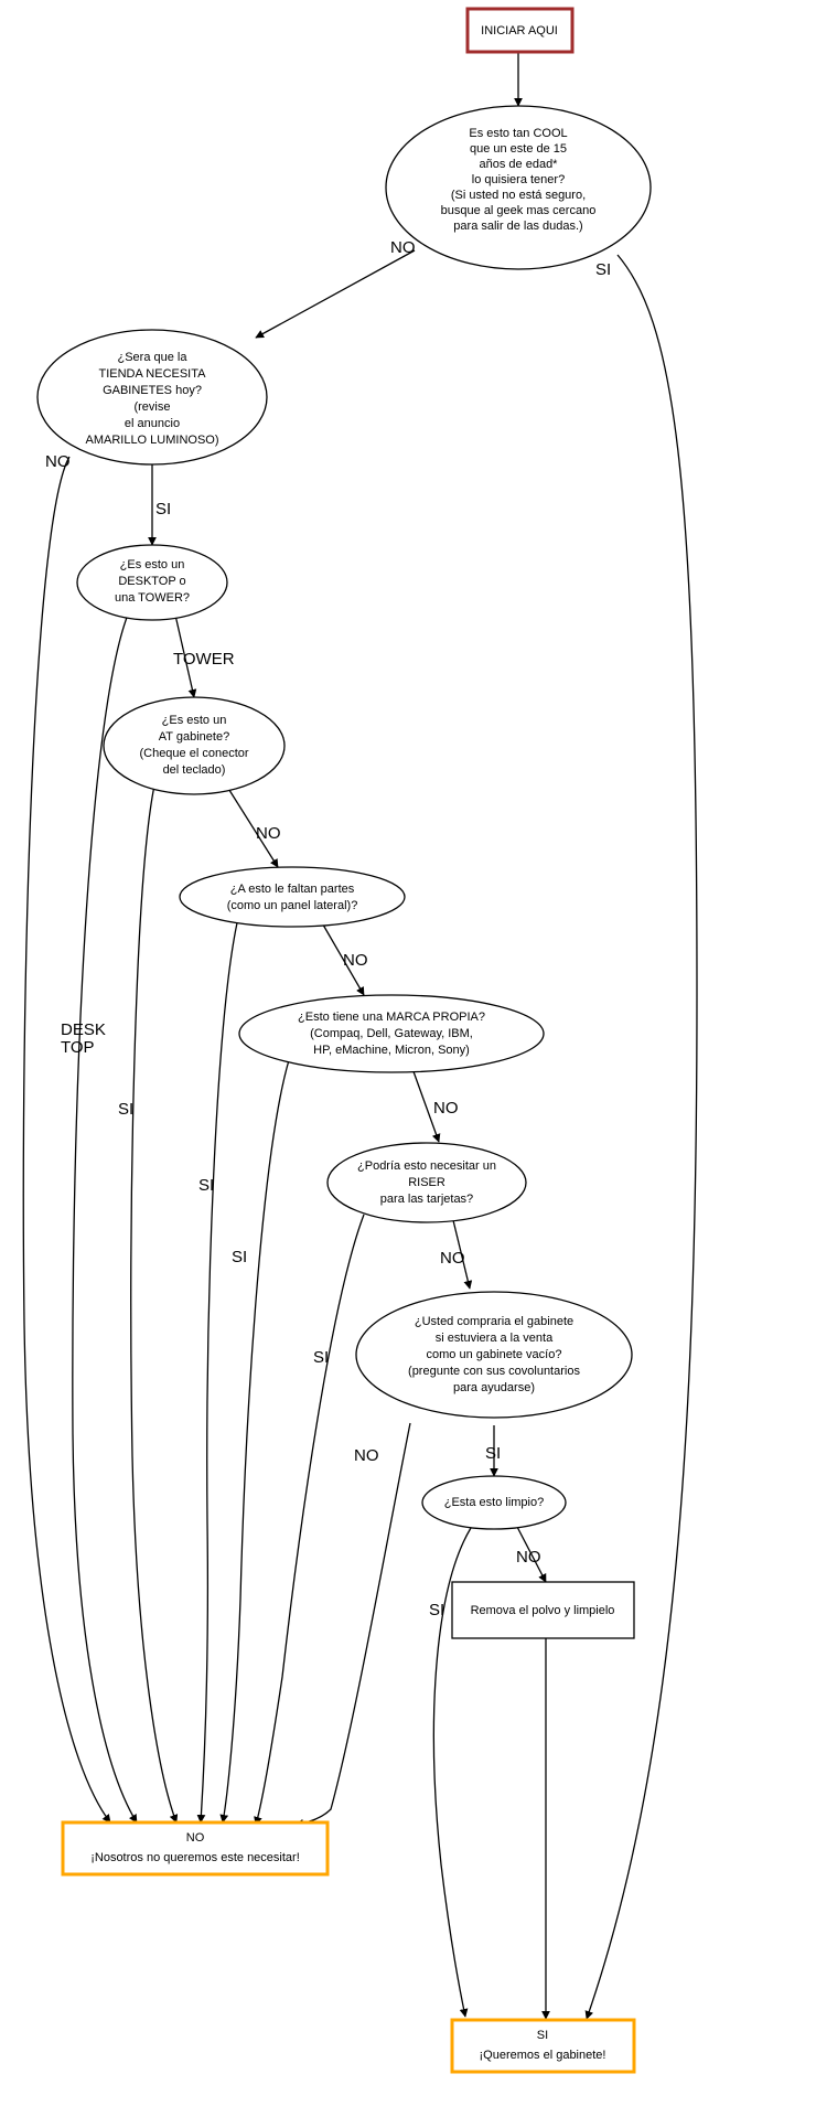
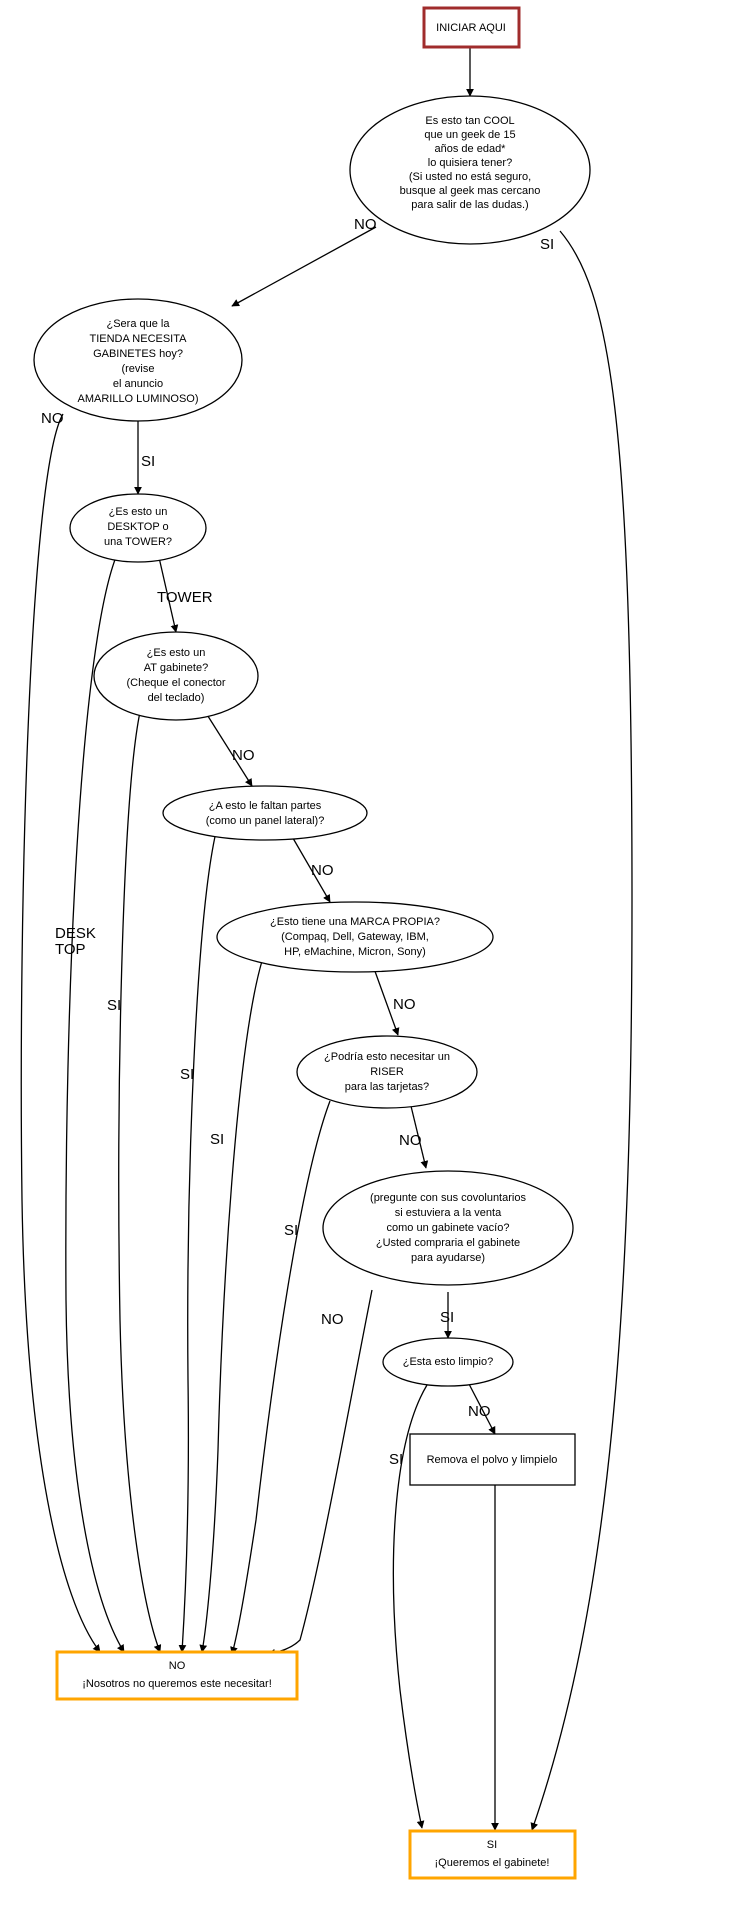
  INICIAR AQUI
  Es esto tan COOL
- que un este de 15
+ que un geek de 15
  años de edad*
  lo quisiera tener?
  (Si usted no está seguro,
  busque al geek mas cercano
  para salir de las dudas.)
  ¿Sera que la
  TIENDA NECESITA
  GABINETES hoy?
  (revise
  el anuncio
  AMARILLO LUMINOSO)
  ¿Es esto un
  DESKTOP o
  una TOWER?
  ¿Es esto un
  AT gabinete?
  (Cheque el conector
  del teclado)
  ¿A esto le faltan partes
  (como un panel lateral)?
  ¿Esto tiene una MARCA PROPIA?
  (Compaq, Dell, Gateway, IBM,
  HP, eMachine, Micron, Sony)
  ¿Podría esto necesitar un
  RISER
  para las tarjetas?
- ¿Usted compraria el gabinete
+ (pregunte con sus covoluntarios
  si estuviera a la venta
  como un gabinete vacío?
- (pregunte con sus covoluntarios
+ ¿Usted compraria el gabinete
  para ayudarse)
  ¿Esta esto limpio?
  Remova el polvo y limpielo
  NO
  ¡Nosotros no queremos este necesitar!
  SI
  ¡Queremos el gabinete!
  NO
  SI
  NO
  SI
  DESK
  TOP
  TOWER
  NO
  SI
  NO
  SI
  NO
  SI
  NO
  SI
  NO
  SI
  NO
  SI
